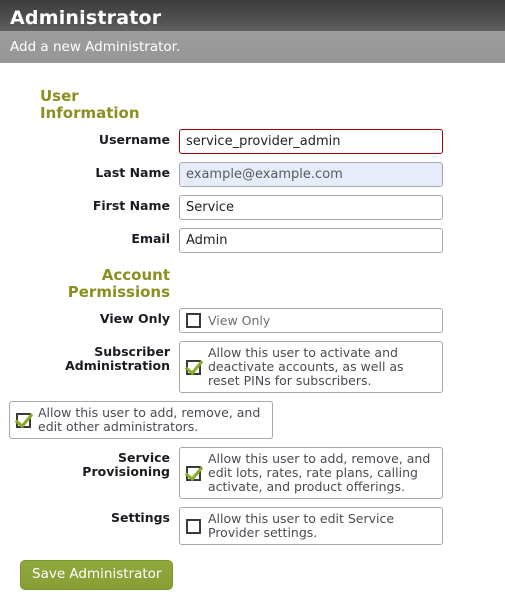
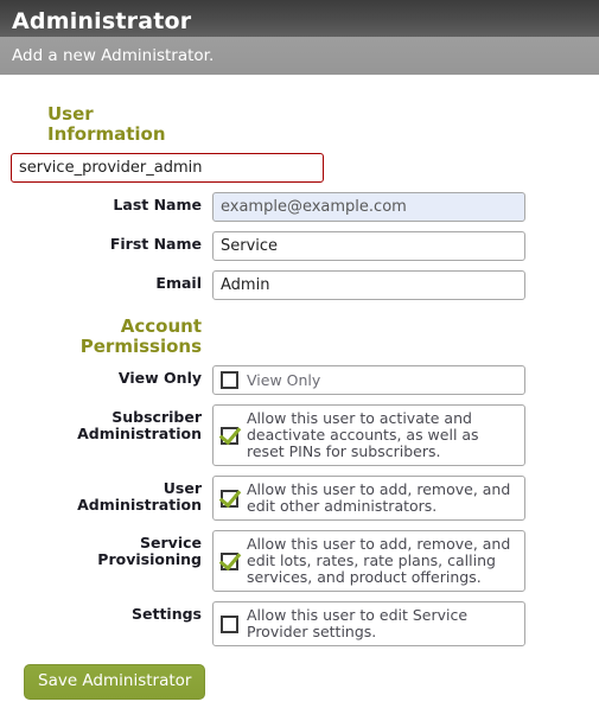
  Administrator
  Add a new Administrator.
  User Information
- Username
  service_provider_admin
  Last Name
  example@example.com
  First Name
  Service
  Email
  Admin
  Account
  Permissions
  View Only
  View Only
  Subscriber
  Administration
  Allow this user to activate and deactivate accounts, as well as reset PINs for subscribers.
+ User Administration
  Allow this user to add, remove, and edit other administrators.
  Service Provisioning
- Allow this user to add, remove, and edit lots, rates, rate plans, calling activate, and product offerings.
+ Allow this user to add, remove, and edit lots, rates, rate plans, calling services, and product offerings.
  Settings
  Allow this user to edit Service Provider settings.
  Save Administrator
